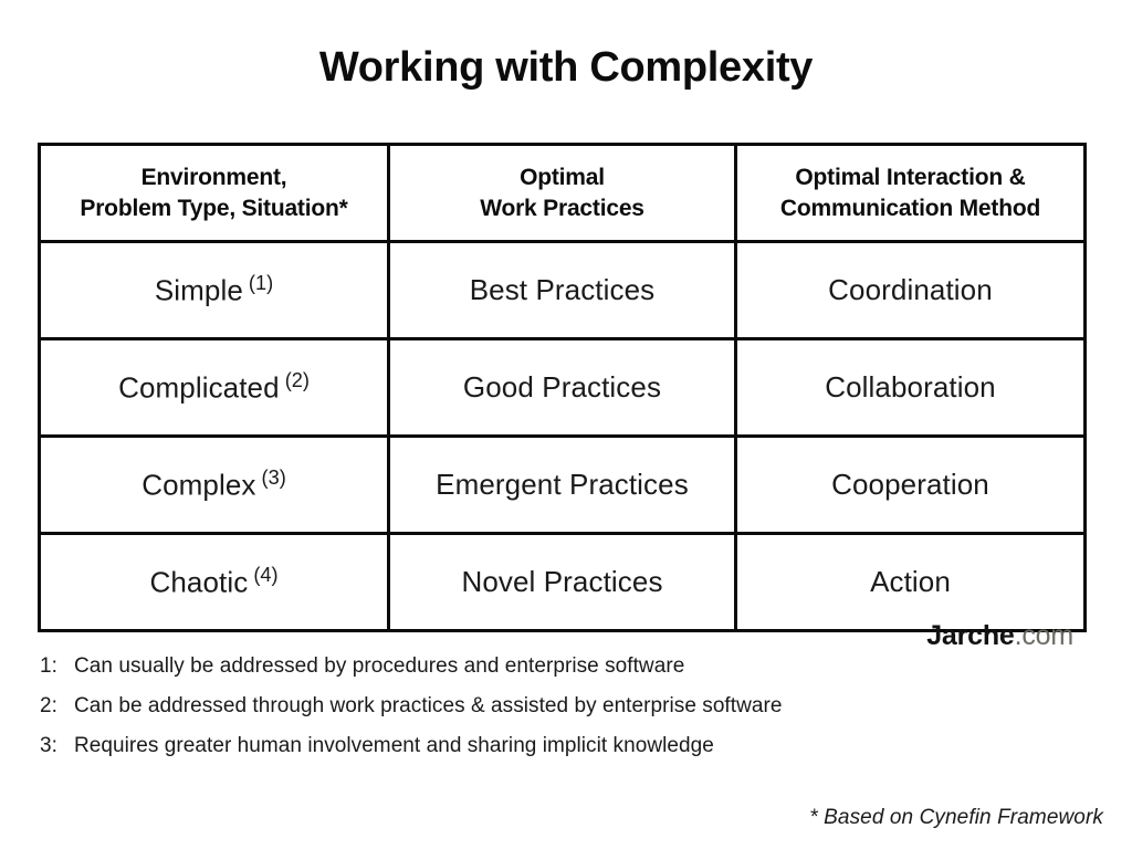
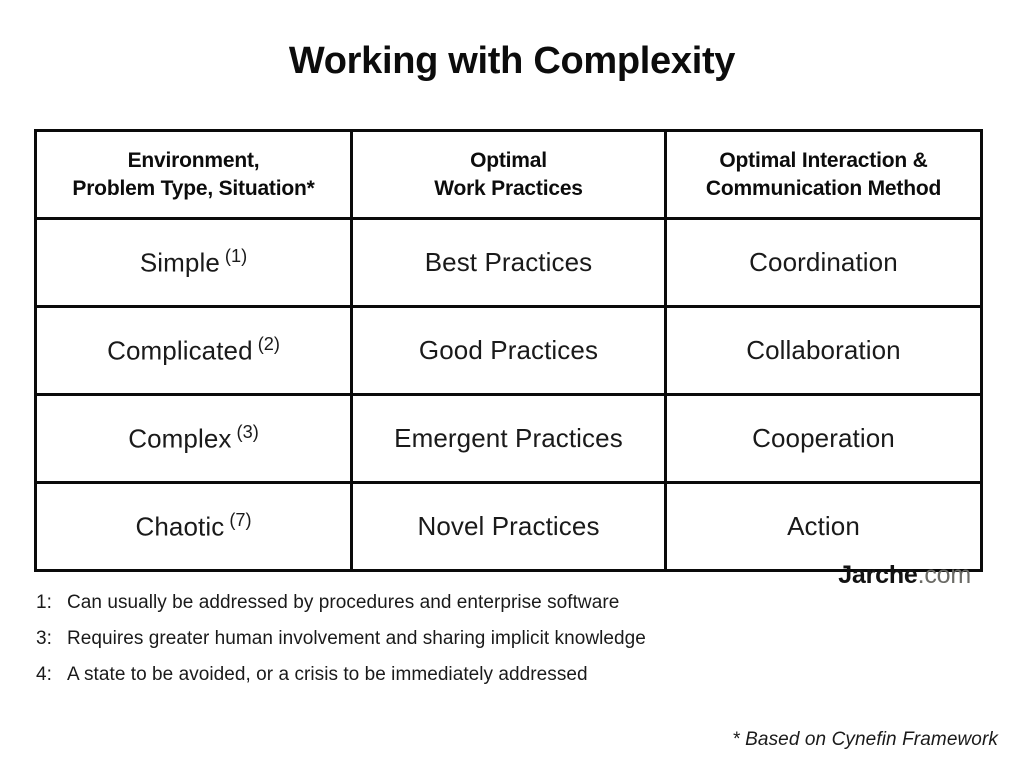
  Working with Complexity
  Environment, Problem Type, Situation*	Optimal Work Practices	Optimal Interaction & Communication Method
  Simple (1)	Best Practices	Coordination
  Complicated (2)	Good Practices	Collaboration
  Complex (3)	Emergent Practices	Cooperation
- Chaotic (4)	Novel Practices	Action
+ Chaotic (7)	Novel Practices	Action
  Jarche.com
  1:
  Can usually be addressed by procedures and enterprise software
- 2:
- Can be addressed through work practices & assisted by enterprise software
  3:
  Requires greater human involvement and sharing implicit knowledge
+ 4:
+ A state to be avoided, or a crisis to be immediately addressed
  * Based on Cynefin Framework
